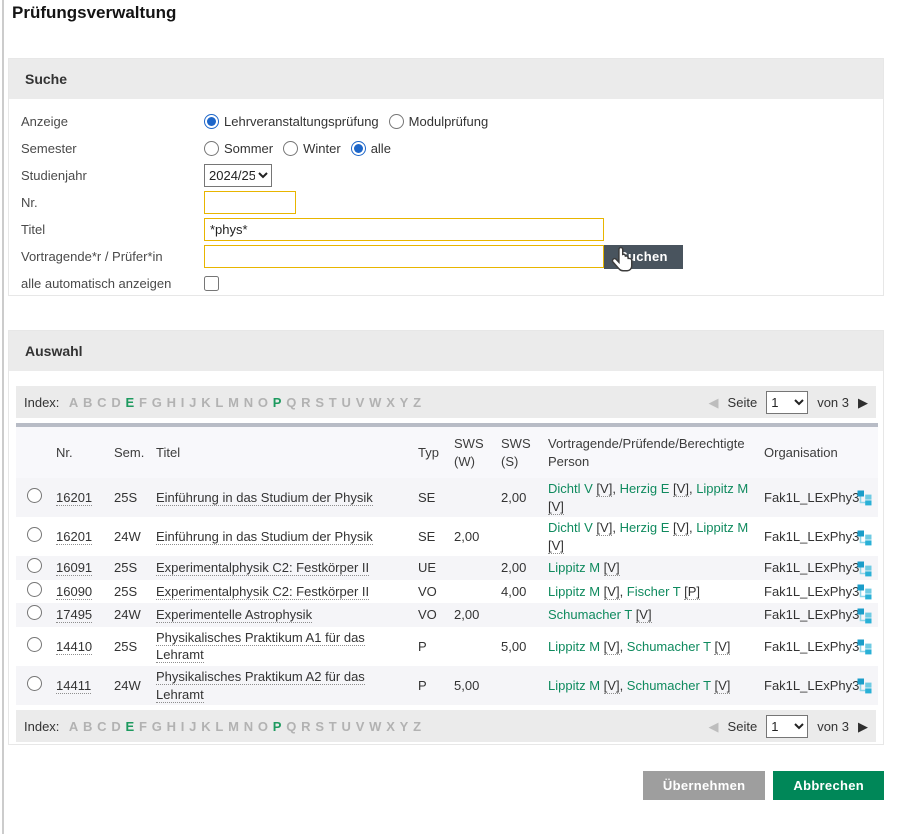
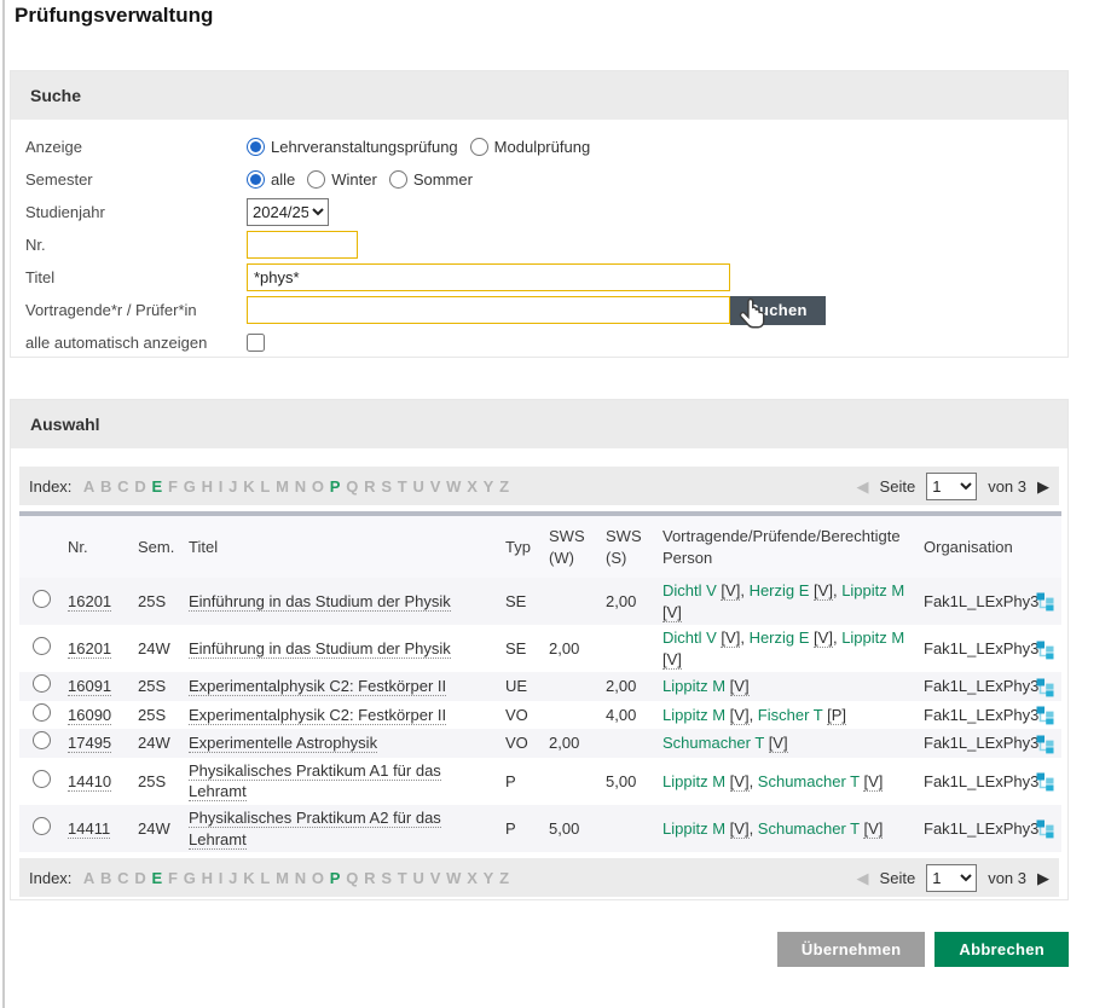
  Prüfungsverwaltung
  Suche
  Anzeige
  Lehrveranstaltungsprüfung
  Modulprüfung
  Semester
- Sommer
+ alle
  Winter
- alle
+ Sommer
  Studienjahr
  2024/25
  Nr.
  Titel
  *phys*
  Vortragende*r / Prüfer*in
  uchen
  alle automatisch anzeigen
  Auswahl
  Index:
  A B C D E F G H I J K L M N O P Q R S T U V W X Y Z
  ◀
  Seite
  1
  von 3
  ▶
  	Nr.	Sem.	Titel	Typ	SWS (W)	SWS (S)	Vortragende/Prüfende/Berechtigte Person	Organisation
  	16201	25S	Einführung in das Studium der Physik	SE		2,00	Dichtl V [V], Herzig E [V], Lippitz M [V]	Fak1L_LExPhy
  	16201	24W	Einführung in das Studium der Physik	SE	2,00		Dichtl V [V], Herzig E [V], Lippitz M [V]	Fak1L_LExPhy
  	16091	25S	Experimentalphysik C2: Festkörper II	UE		2,00	Lippitz M [V]	Fak1L_LExPhy
  	16090	25S	Experimentalphysik C2: Festkörper II	VO		4,00	Lippitz M [V], Fischer T [P]	Fak1L_LExPhy
  	17495	24W	Experimentelle Astrophysik	VO	2,00		Schumacher T [V]	Fak1L_LExPhy
  	14410	25S	Physikalisches Praktikum A1 für das Lehramt	P		5,00	Lippitz M [V], Schumacher T [V]	Fak1L_LExPhy
  	14411	24W	Physikalisches Praktikum A2 für das Lehramt	P	5,00		Lippitz M [V], Schumacher T [V]	Fak1L_LExPhy
  Index:
  A B C D E F G H I J K L M N O P Q R S T U V W X Y Z
  ◀
  Seite
  1
  von 3
  ▶
  Übernehmen
  Abbrechen
